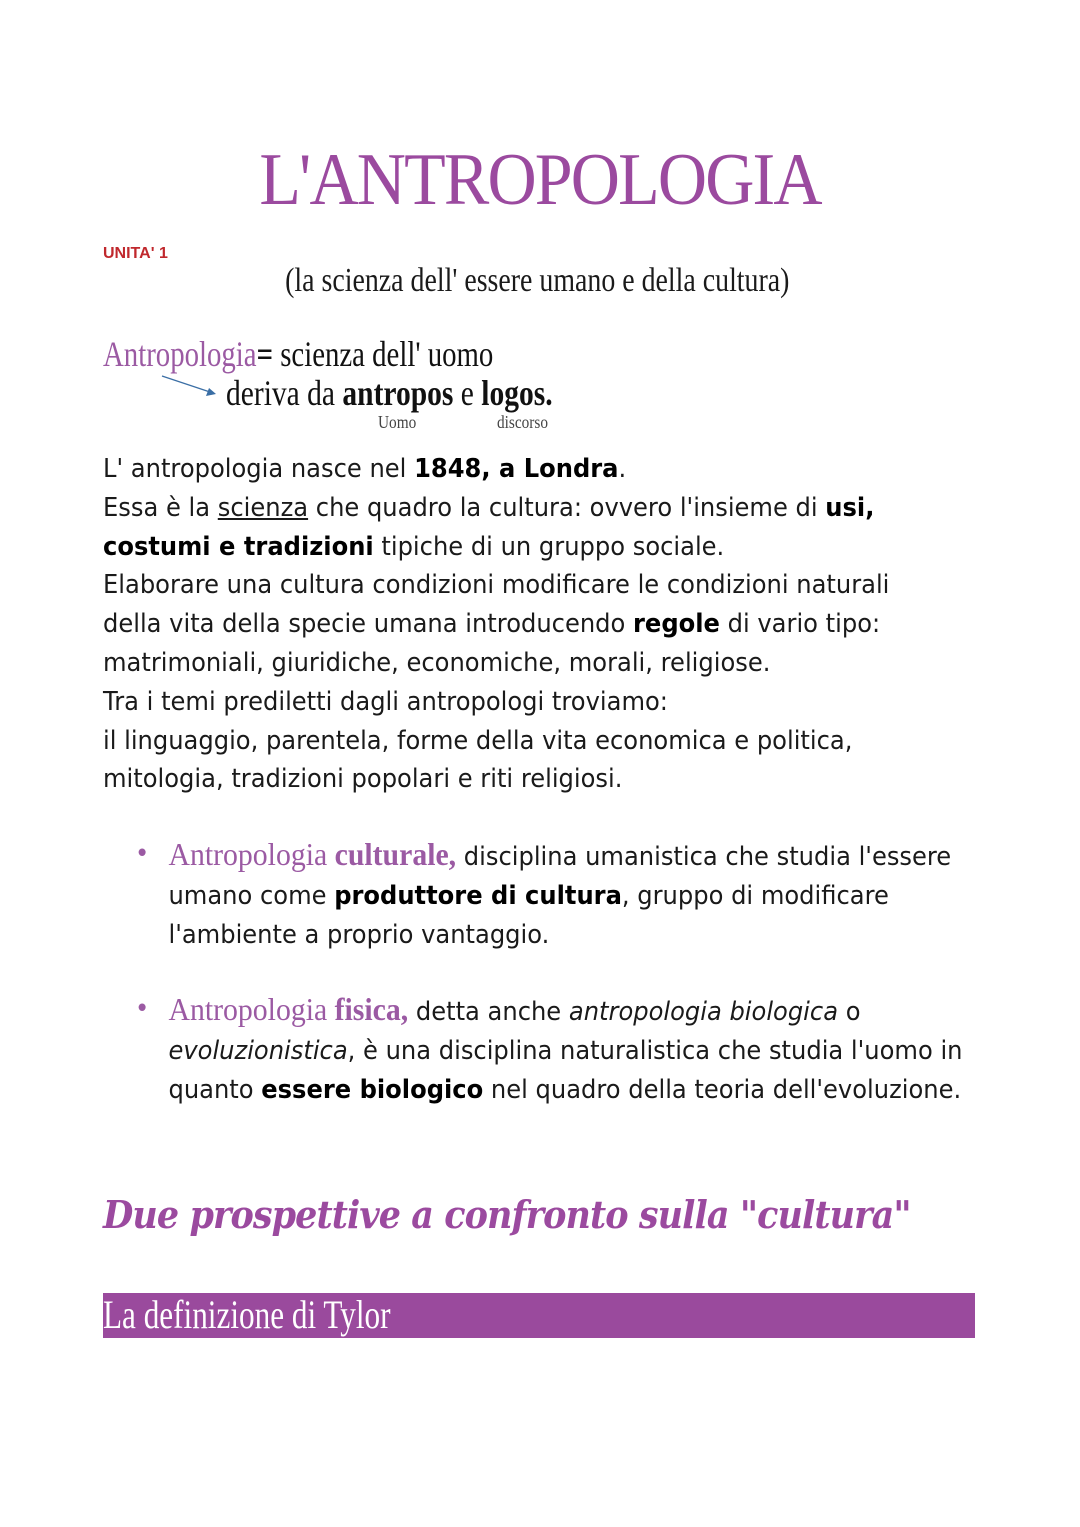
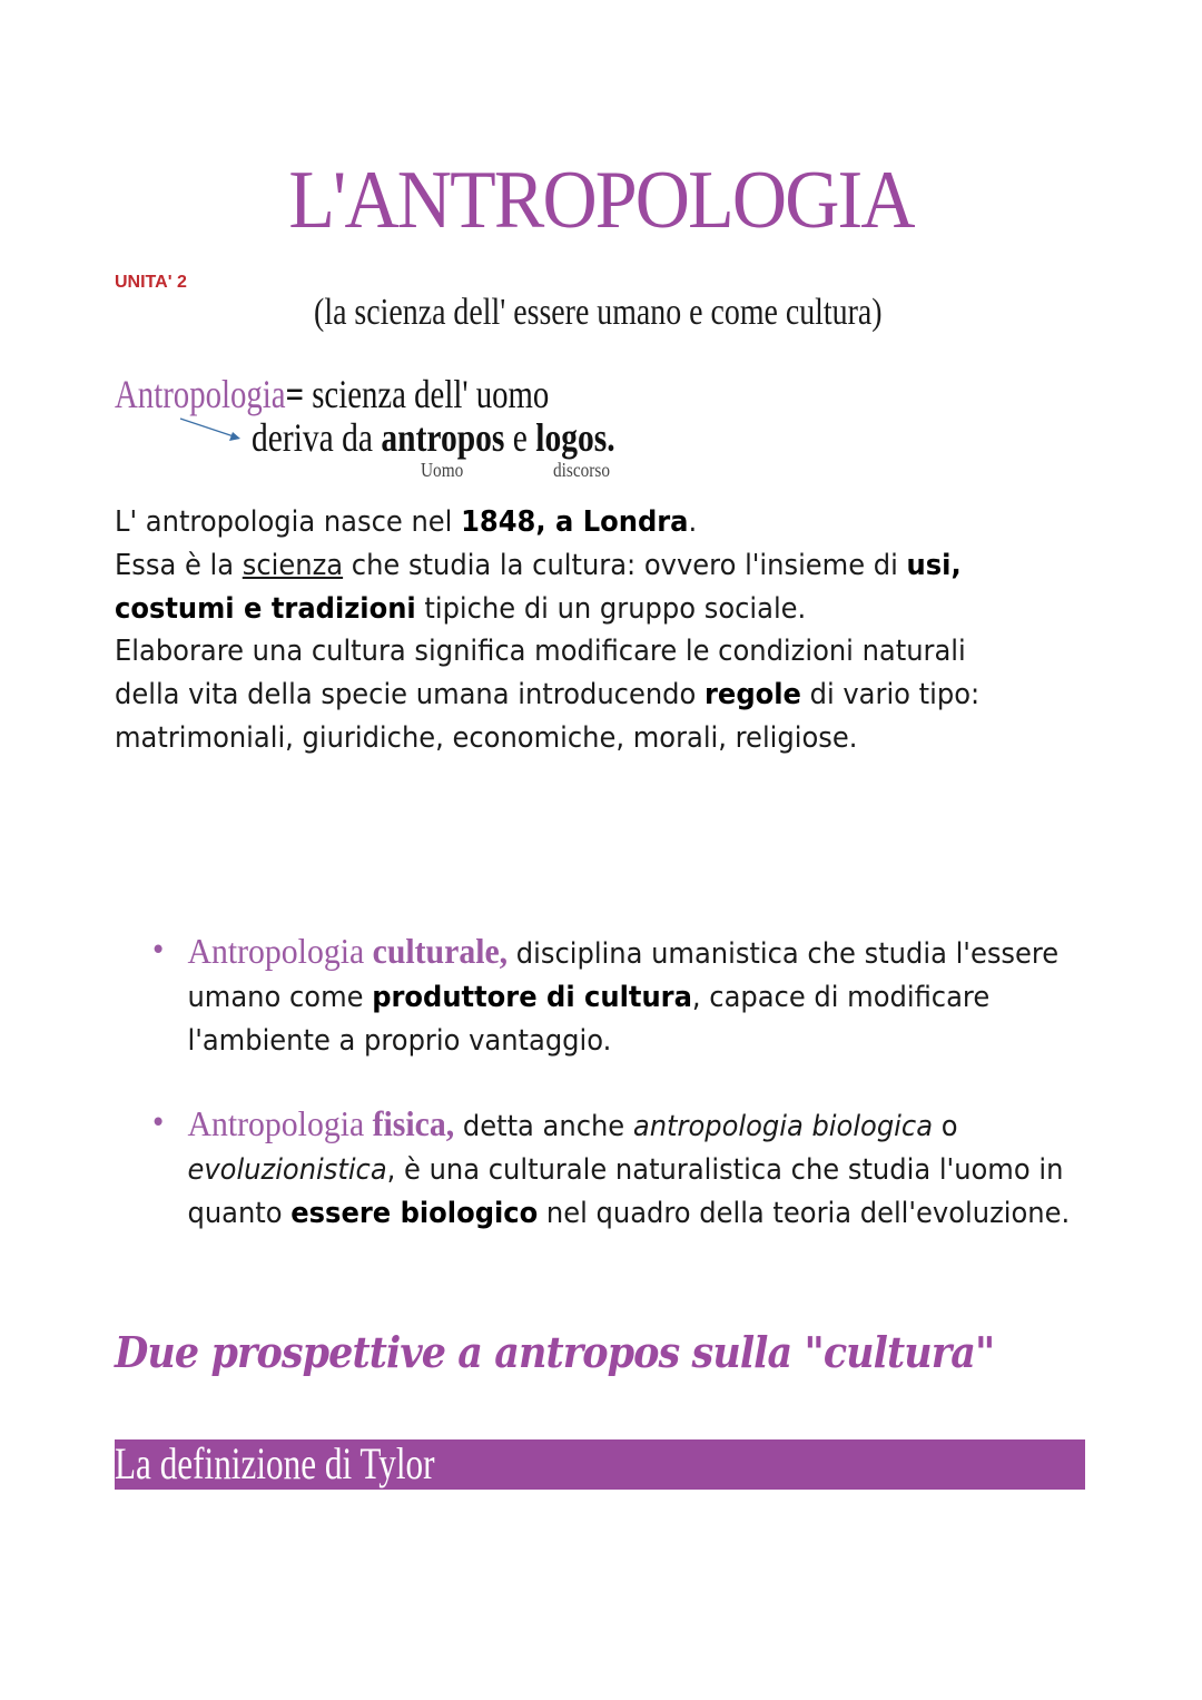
  L'ANTROPOLOGIA
- UNITA' 1
+ UNITA' 2
- (la scienza dell' essere umano e della cultura)
+ (la scienza dell' essere umano e come cultura)
  Antropologia= scienza dell' uomo
  deriva da antropos e logos.
  Uomo
  discorso
  L' antropologia nasce nel 1848, a Londra.
- Essa è la scienza che quadro la cultura: ovvero l'insieme di usi, costumi e tradizioni tipiche di un gruppo sociale.
+ Essa è la scienza che studia la cultura: ovvero l'insieme di usi, costumi e tradizioni tipiche di un gruppo sociale.
- Elaborare una cultura condizioni modificare le condizioni naturali della vita della specie umana introducendo regole di vario tipo: matrimoniali, giuridiche, economiche, morali, religiose.
+ Elaborare una cultura significa modificare le condizioni naturali della vita della specie umana introducendo regole di vario tipo: matrimoniali, giuridiche, economiche, morali, religiose.
- Tra i temi prediletti dagli antropologi troviamo:
- il linguaggio, parentela, forme della vita economica e politica, mitologia, tradizioni popolari e riti religiosi.
  •
- Antropologia culturale, disciplina umanistica che studia l'essere umano come produttore di cultura, gruppo di modificare l'ambiente a proprio vantaggio.
+ Antropologia culturale, disciplina umanistica che studia l'essere umano come produttore di cultura, capace di modificare l'ambiente a proprio vantaggio.
  •
- Antropologia fisica, detta anche antropologia biologica o evoluzionistica, è una disciplina naturalistica che studia l'uomo in quanto essere biologico nel quadro della teoria dell'evoluzione.
+ Antropologia fisica, detta anche antropologia biologica o evoluzionistica, è una culturale naturalistica che studia l'uomo in quanto essere biologico nel quadro della teoria dell'evoluzione.
- Due prospettive a confronto sulla "cultura"
+ Due prospettive a antropos sulla "cultura"
  La definizione di Tylor
